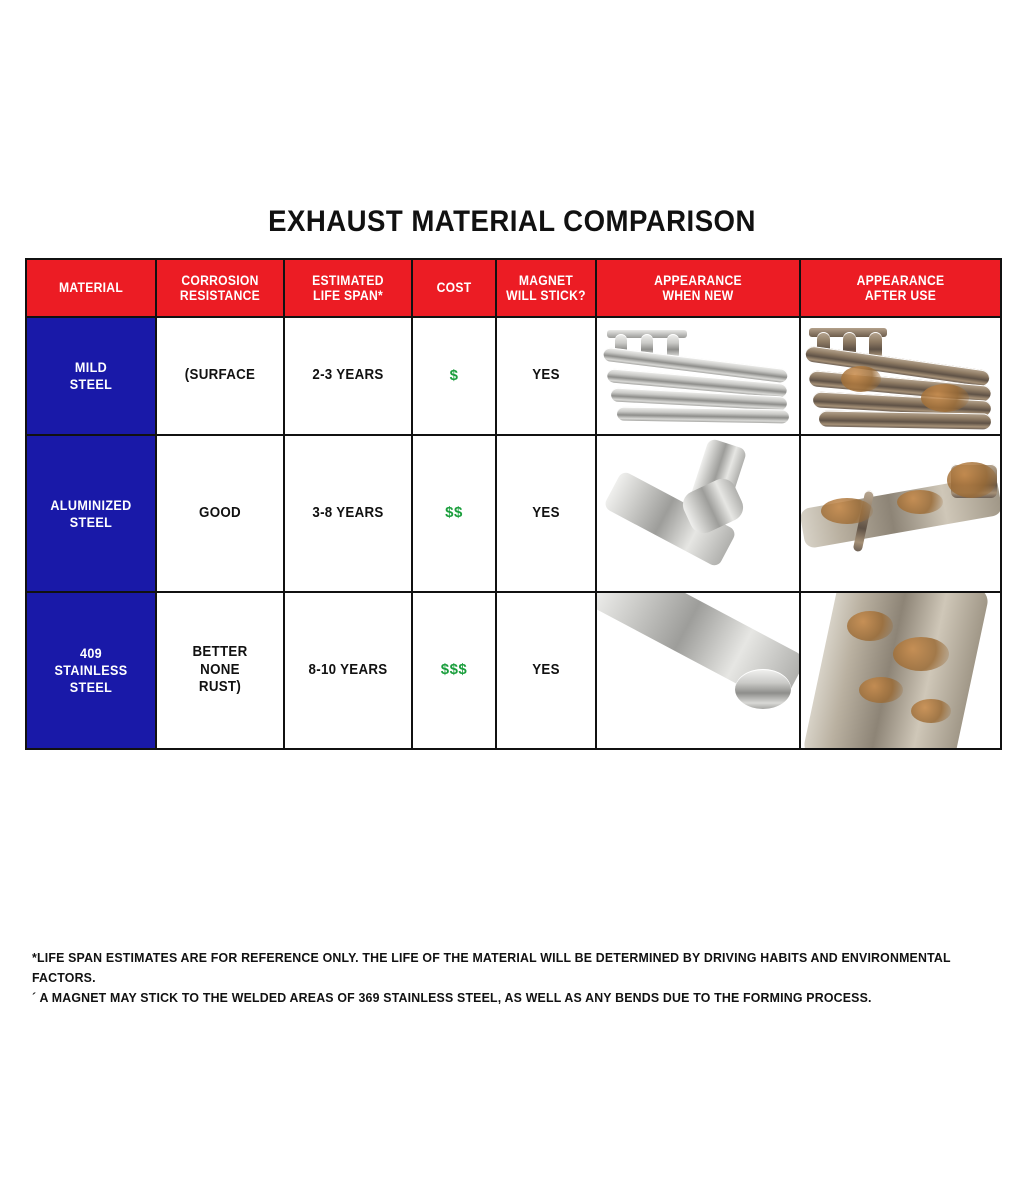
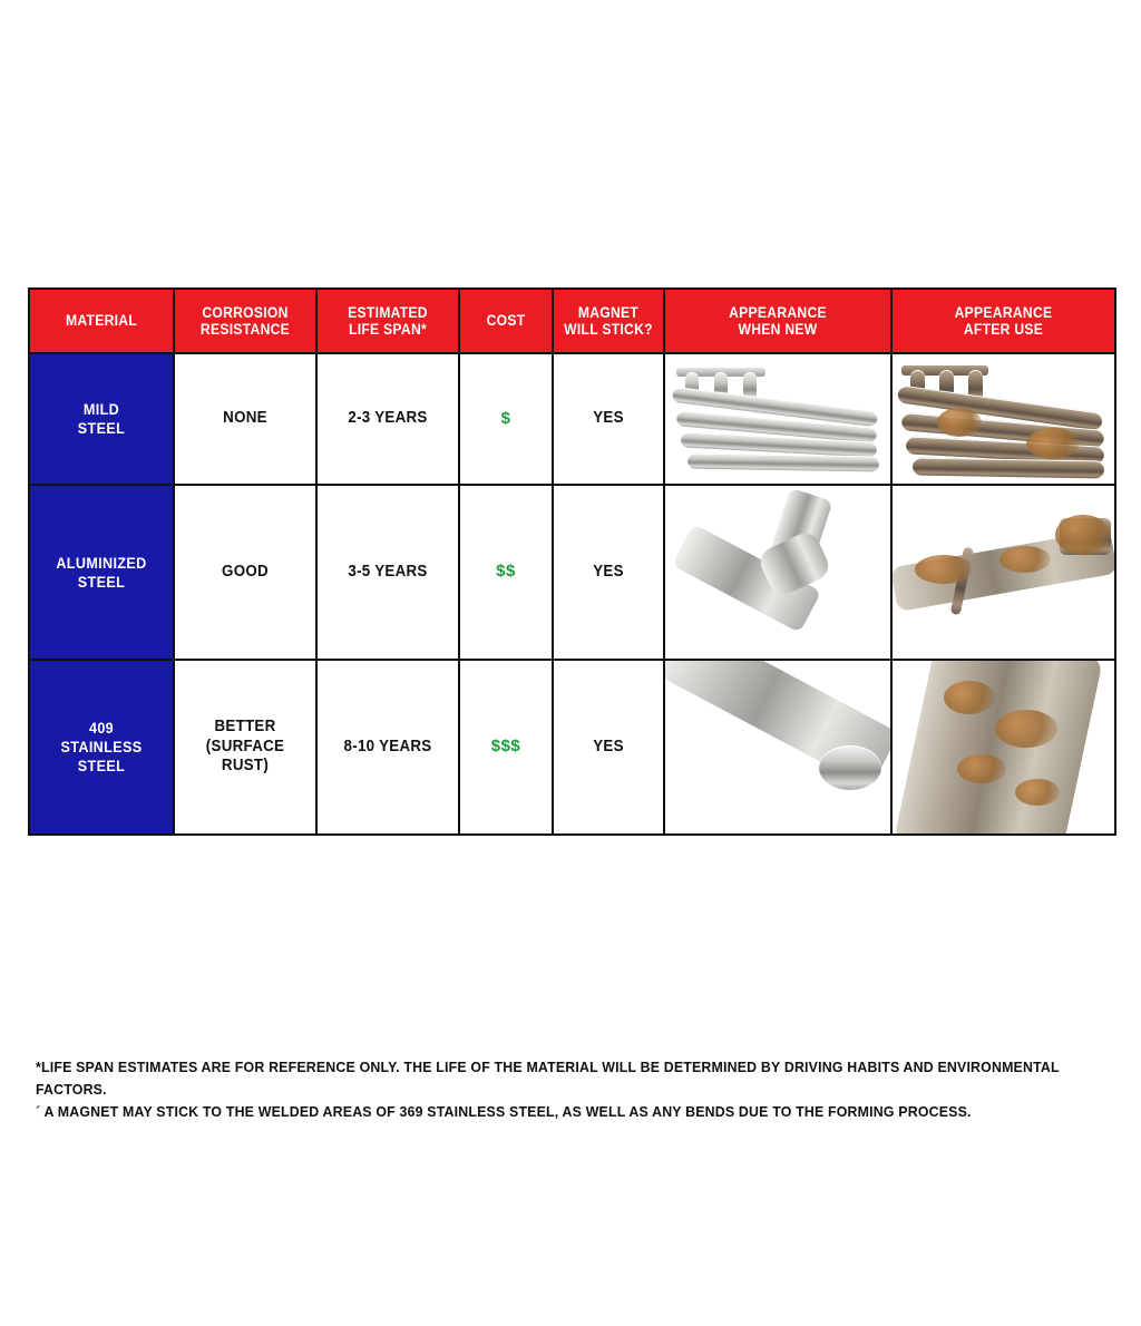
- EXHAUST MATERIAL COMPARISON
  MATERIAL	CORROSION RESISTANCE	ESTIMATED LIFE SPAN*	COST	MAGNET WILL STICK?	APPEARANCE WHEN NEW	APPEARANCE AFTER USE
- MILD STEEL	(SURFACE	2-3 YEARS	$	YES
+ MILD STEEL	NONE	2-3 YEARS	$	YES
- ALUMINIZED STEEL	GOOD	3-8 YEARS	$$	YES
+ ALUMINIZED STEEL	GOOD	3-5 YEARS	$$	YES
- 409 STAINLESS STEEL	BETTER NONE RUST)	8-10 YEARS	$$$	YES
+ 409 STAINLESS STEEL	BETTER (SURFACE RUST)	8-10 YEARS	$$$	YES
  *LIFE SPAN ESTIMATES ARE FOR REFERENCE ONLY. THE LIFE OF THE MATERIAL WILL BE DETERMINED BY DRIVING HABITS AND ENVIRONMENTAL FACTORS.
  ´ A MAGNET MAY STICK TO THE WELDED AREAS OF 369 STAINLESS STEEL, AS WELL AS ANY BENDS DUE TO THE FORMING PROCESS.
